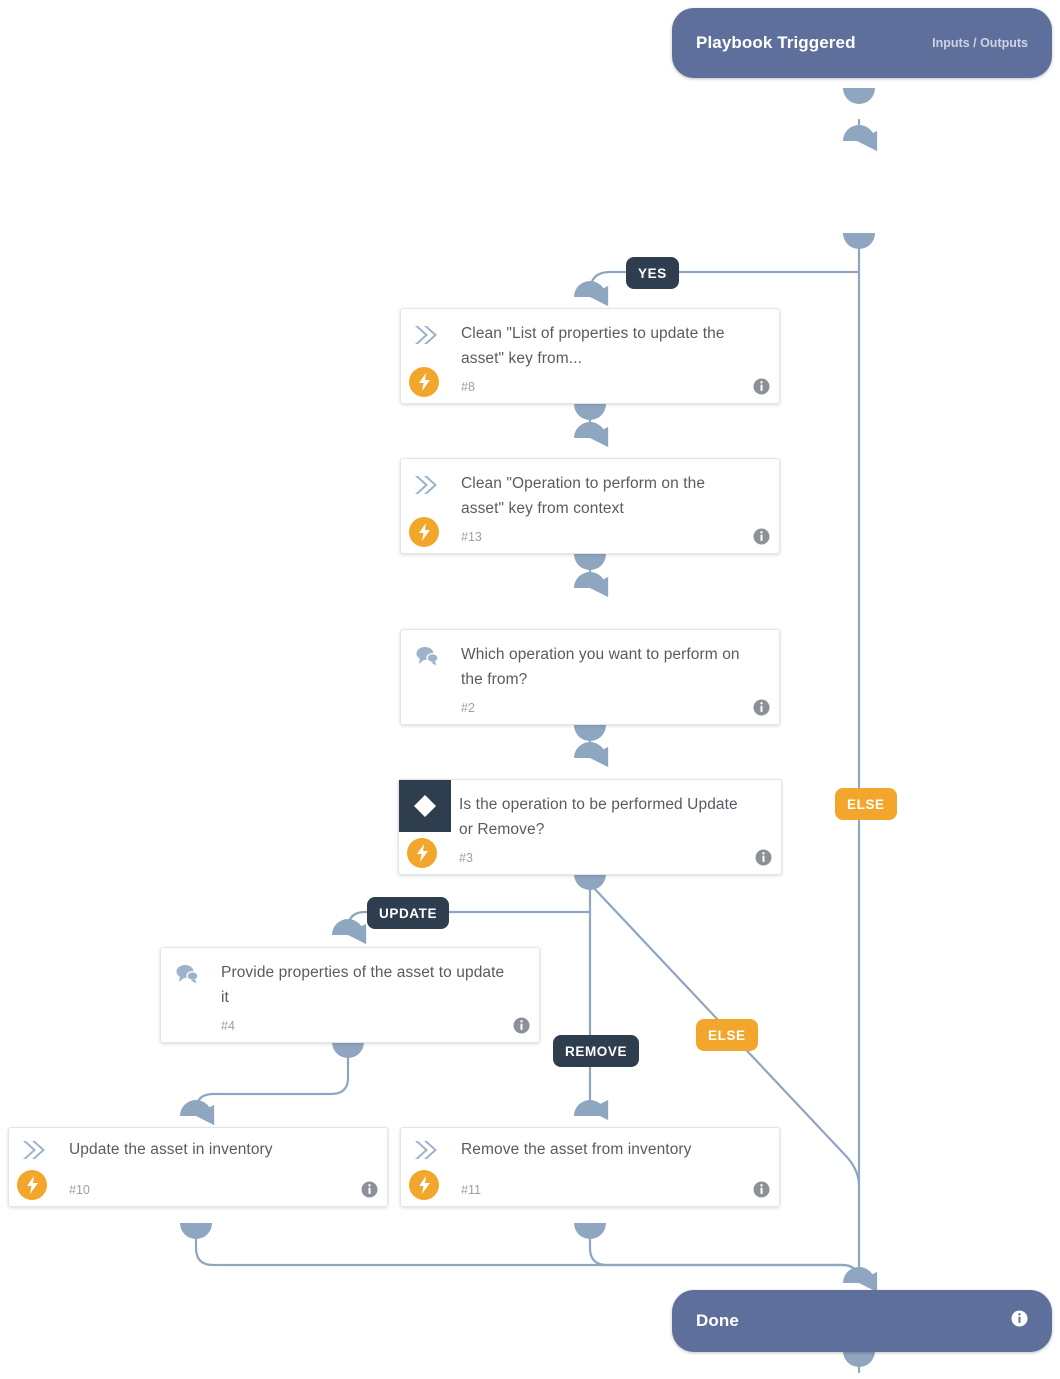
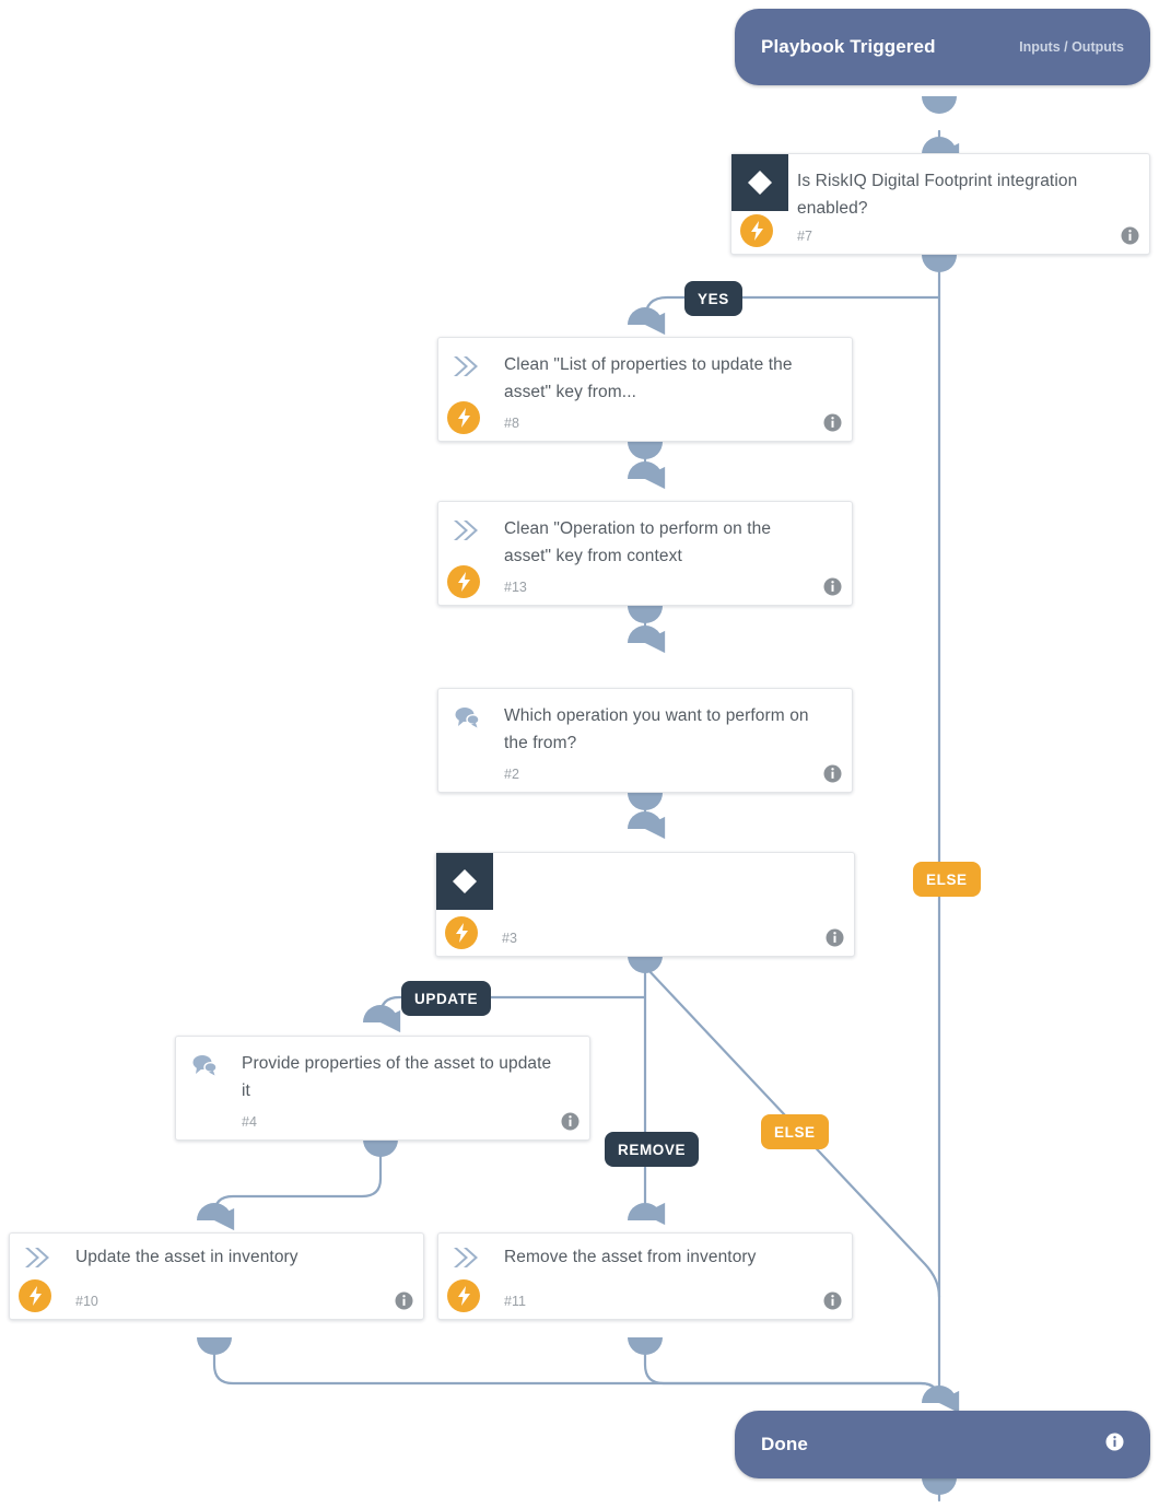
  Playbook Triggered
  Inputs / Outputs
+ Is RiskIQ Digital Footprint integration enabled?
+ #7
  Clean "List of properties to update the asset" key from...
  #8
  Clean "Operation to perform on the asset" key from context
  #13
  Which operation you want to perform on the from?
  #2
- Is the operation to be performed Update or Remove?
  #3
  Provide properties of the asset to update it
  #4
  Update the asset in inventory
  #10
  Remove the asset from inventory
  #11
  Done
  YES
  ELSE
  UPDATE
  REMOVE
  ELSE
